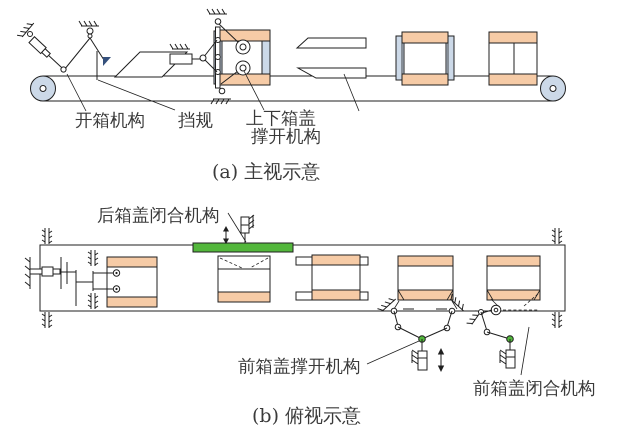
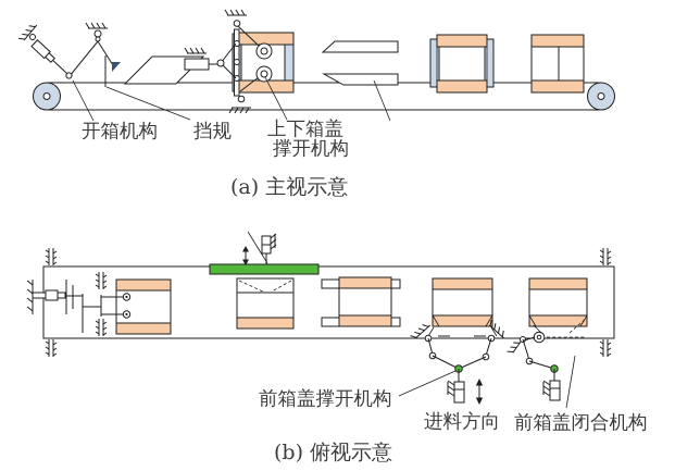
  开箱机构
  挡规
  上下箱盖
  撑开机构
  (a) 主视示意
- 后箱盖闭合机构
  前箱盖撑开机构
+ 进料方向
  前箱盖闭合机构
  (b) 俯视示意
